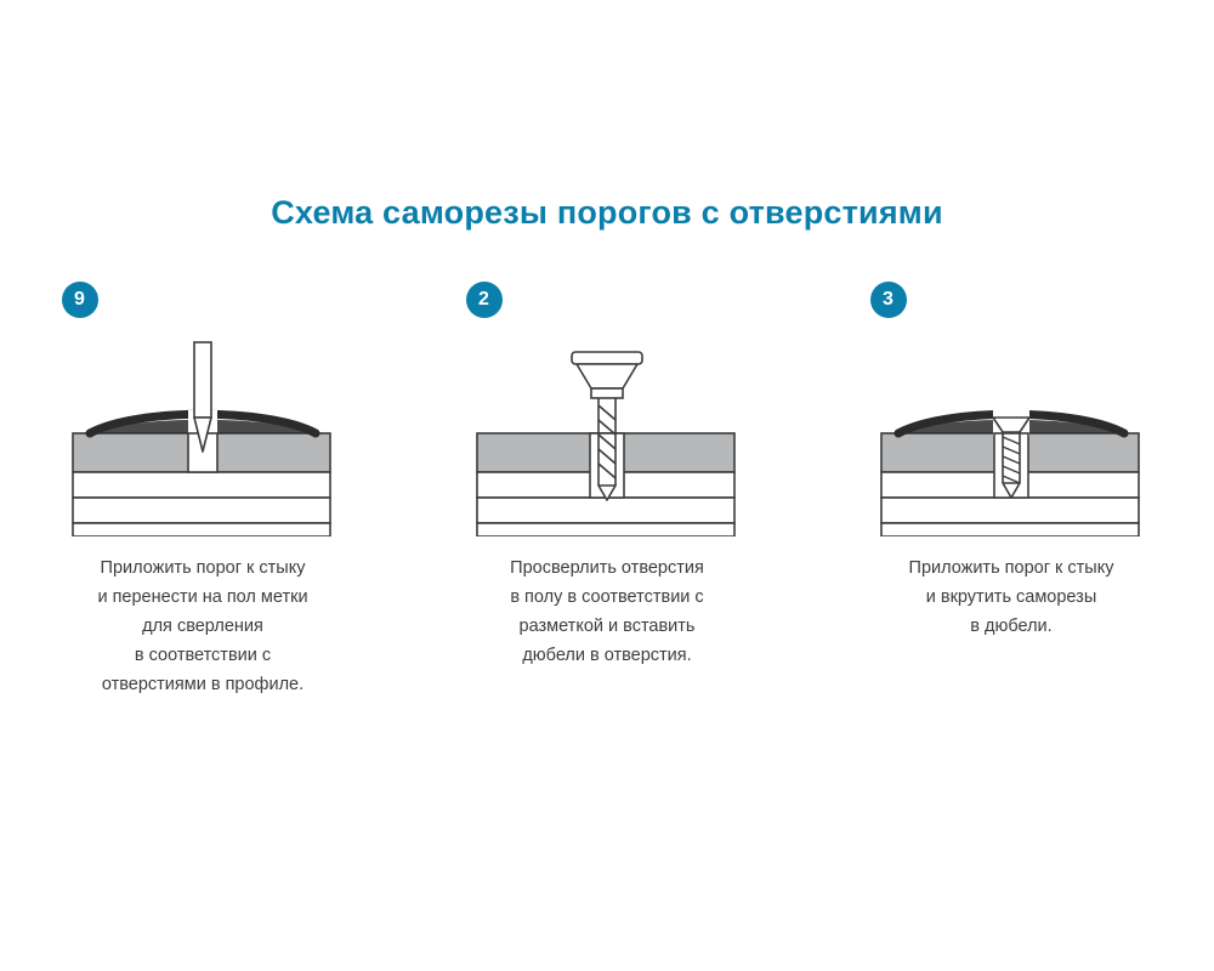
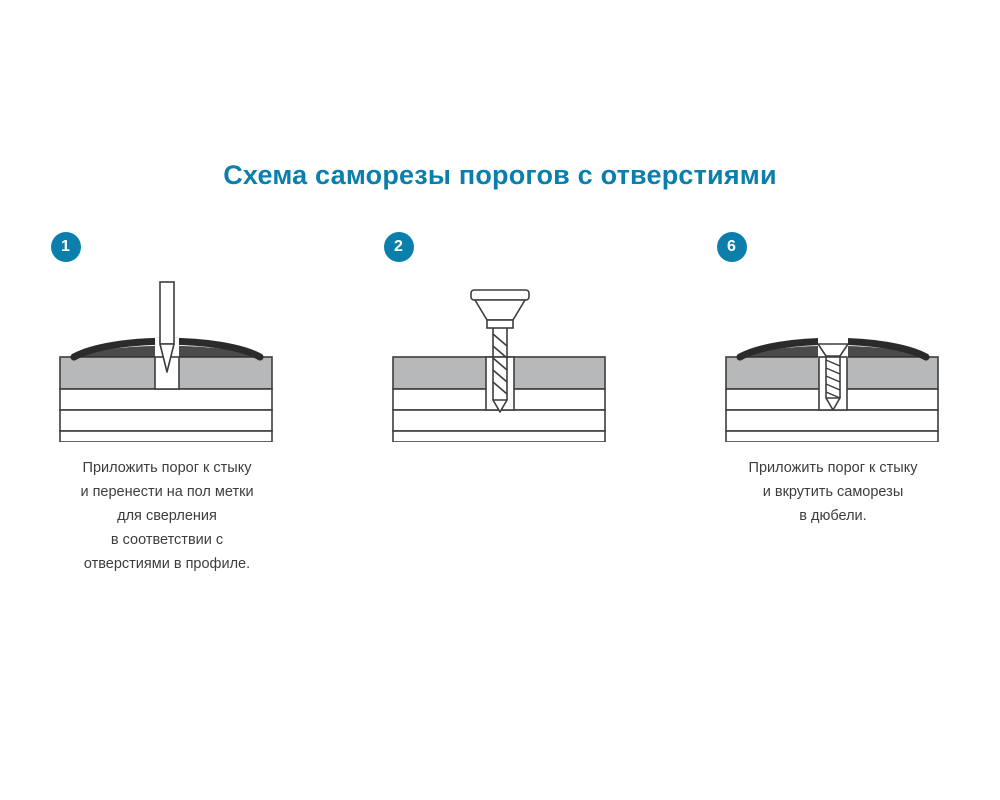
  Схема саморезы порогов с отверстиями
- 9
+ 1
  Приложить порог к стыку
  и перенести на пол метки
  для сверления
  в соответствии с
  отверстиями в профиле.
  2
- Просверлить отверстия
- в полу в соответствии с
- разметкой и вставить
- дюбели в отверстия.
- 3
+ 6
  Приложить порог к стыку
  и вкрутить саморезы
  в дюбели.
